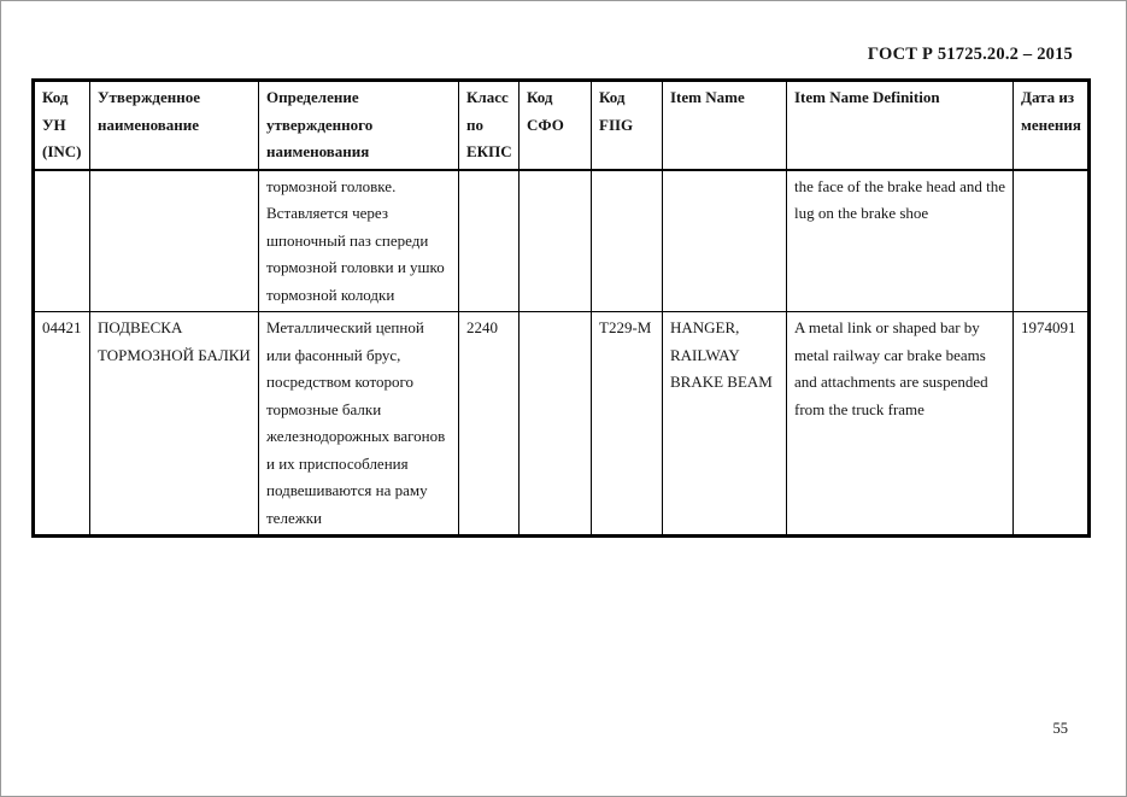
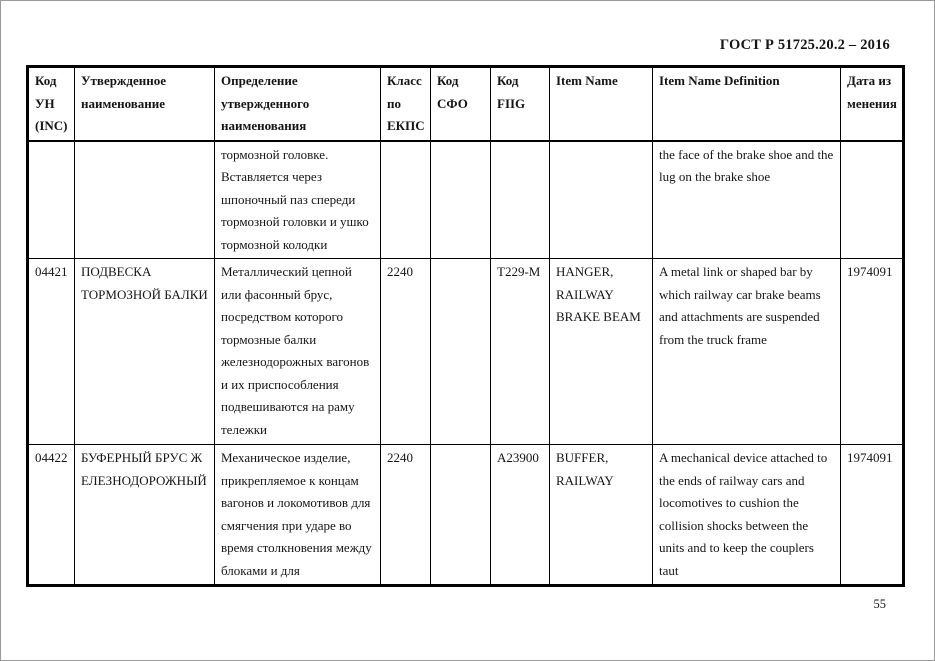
- ГОСТ Р 51725.20.2 – 2015
+ ГОСТ Р 51725.20.2 – 2016
  Код УН (INC)	Утвержденное наименование	Определение утвержденного наименования	Класс по ЕКПС	Код СФО	Код FIIG	Item Name	Item Name Definition	Дата изменения
- 		тормозной головке. Вставляется через шпоночный паз спереди тормозной головки и ушко тормозной колодки					the face of the brake head and the lug on the brake shoe
+ 		тормозной головке. Вставляется через шпоночный паз спереди тормозной головки и ушко тормозной колодки					the face of the brake shoe and the lug on the brake shoe
- 04421	ПОДВЕСКА ТОРМОЗНОЙ БАЛКИ	Металлический цепной или фасонный брус, посредством которого тормозные балки железнодорожных вагонов и их приспособления подвешиваются на раму тележки	2240		T229-M	HANGER, RAILWAY BRAKE BEAM	A metal link or shaped bar by metal railway car brake beams and attachments are suspended from the truck frame	1974091
+ 04421	ПОДВЕСКА ТОРМОЗНОЙ БАЛКИ	Металлический цепной или фасонный брус, посредством которого тормозные балки железнодорожных вагонов и их приспособления подвешиваются на раму тележки	2240		T229-M	HANGER, RAILWAY BRAKE BEAM	A metal link or shaped bar by which railway car brake beams and attachments are suspended from the truck frame	1974091
+ 04422	БУФЕРНЫЙ БРУС ЖЕЛЕЗНОДОРОЖНЫЙ	Механическое изделие, прикрепляемое к концам вагонов и локомотивов для смягчения при ударе во время столкновения между блоками и для	2240		A23900	BUFFER, RAILWAY	A mechanical device attached to the ends of railway cars and locomotives to cushion the collision shocks between the units and to keep the couplers taut	1974091
  55
